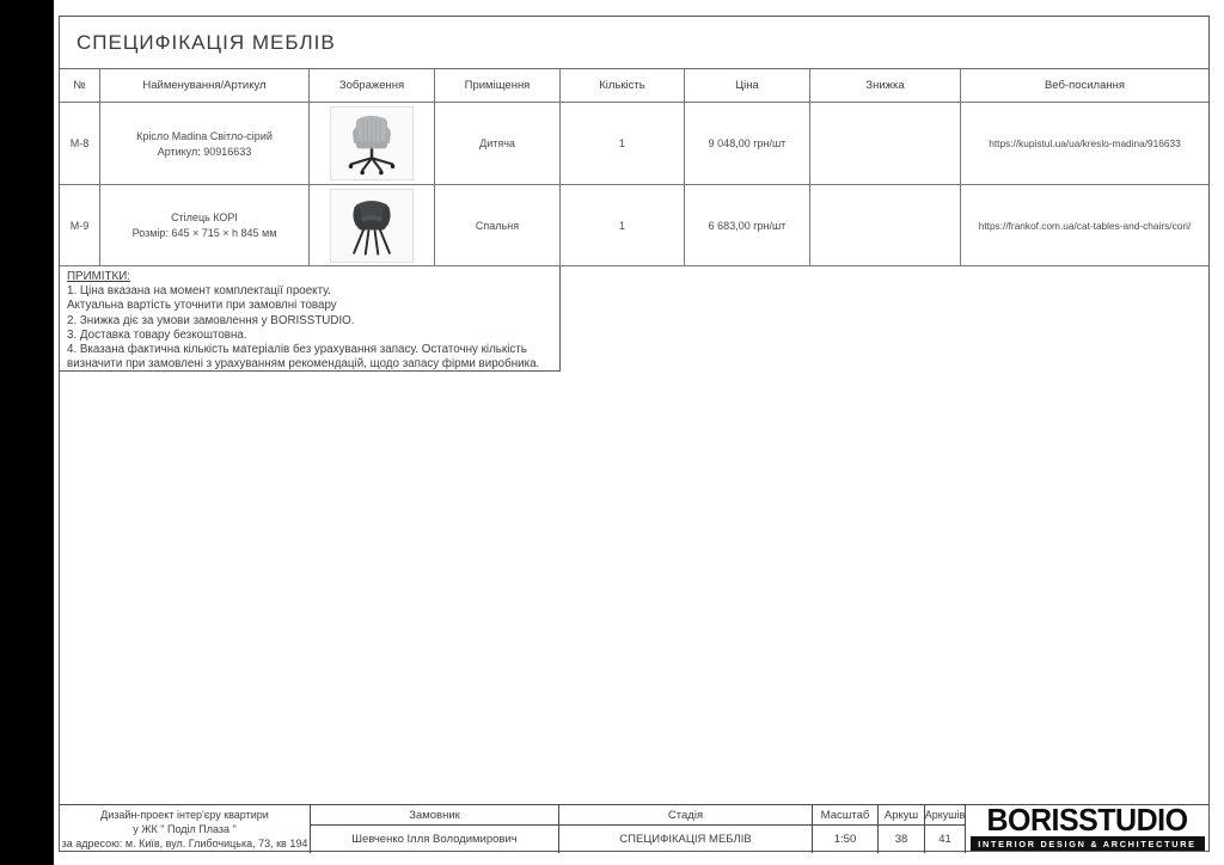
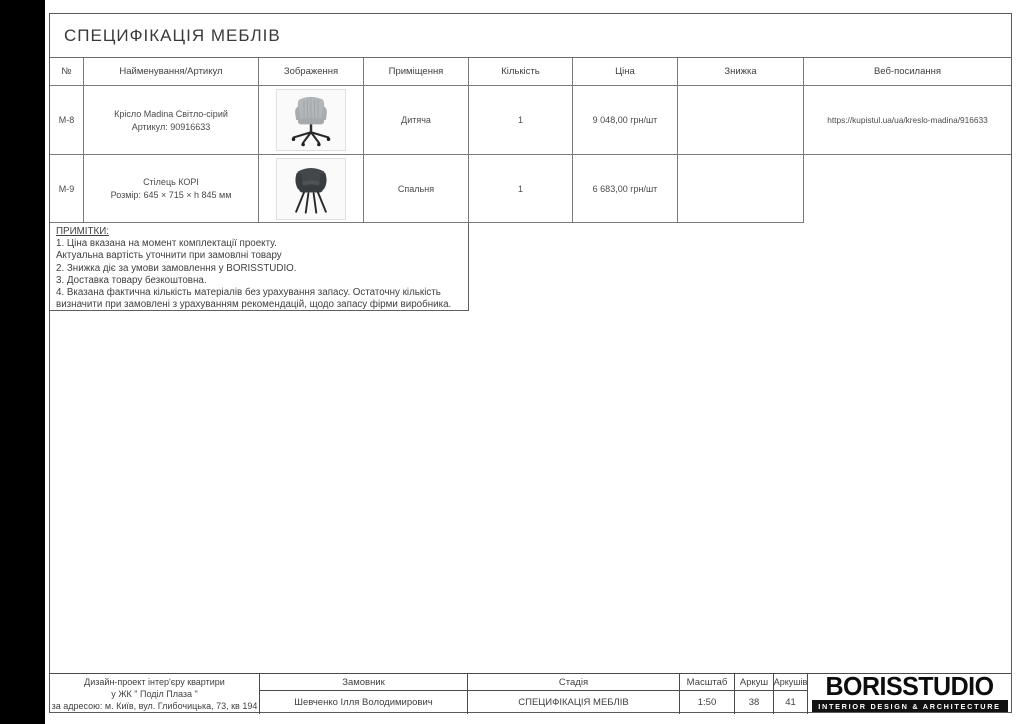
  СПЕЦИФІКАЦІЯ МЕБЛІВ
  №
  Найменування/Артикул
  Зображення
  Приміщення
  Кількість
  Ціна
  Знижка
  Веб-посилання
  М-8
  Крісло Madina Світло-сірий
  Артикул: 90916633
  Дитяча
  1
  9 048,00 грн/шт
  https://kupistul.ua/ua/kreslo-madina/916633
  М-9
  Стілець КОРІ
  Розмір: 645 × 715 × h 845 мм
  Спальня
  1
  6 683,00 грн/шт
- https://frankof.com.ua/cat-tables-and-chairs/cori/
  ПРИМІТКИ:
  1. Ціна вказана на момент комплектації проекту.
  Актуальна вартість уточнити при замовлні товару
  2. Знижка діє за умови замовлення у BORISSTUDIO.
  3. Доставка товару безкоштовна.
  4. Вказана фактична кількість матеріалів без урахування запасу. Остаточну кількість
  визначити при замовлені з урахуванням рекомендацій, щодо запасу фірми виробника.
  Дизайн-проект інтер'єру квартири
  у ЖК " Поділ Плаза "
  за адресою: м. Київ, вул. Глибочицька, 73, кв 194
  Замовник
  Шевченко Ілля Володимирович
  Стадія
  СПЕЦИФІКАЦІЯ МЕБЛІВ
  Масштаб
  1:50
  Аркуш
  38
  Аркушів
  41
  BORISSTUDIO
  INTERIOR DESIGN & ARCHITECTURE
